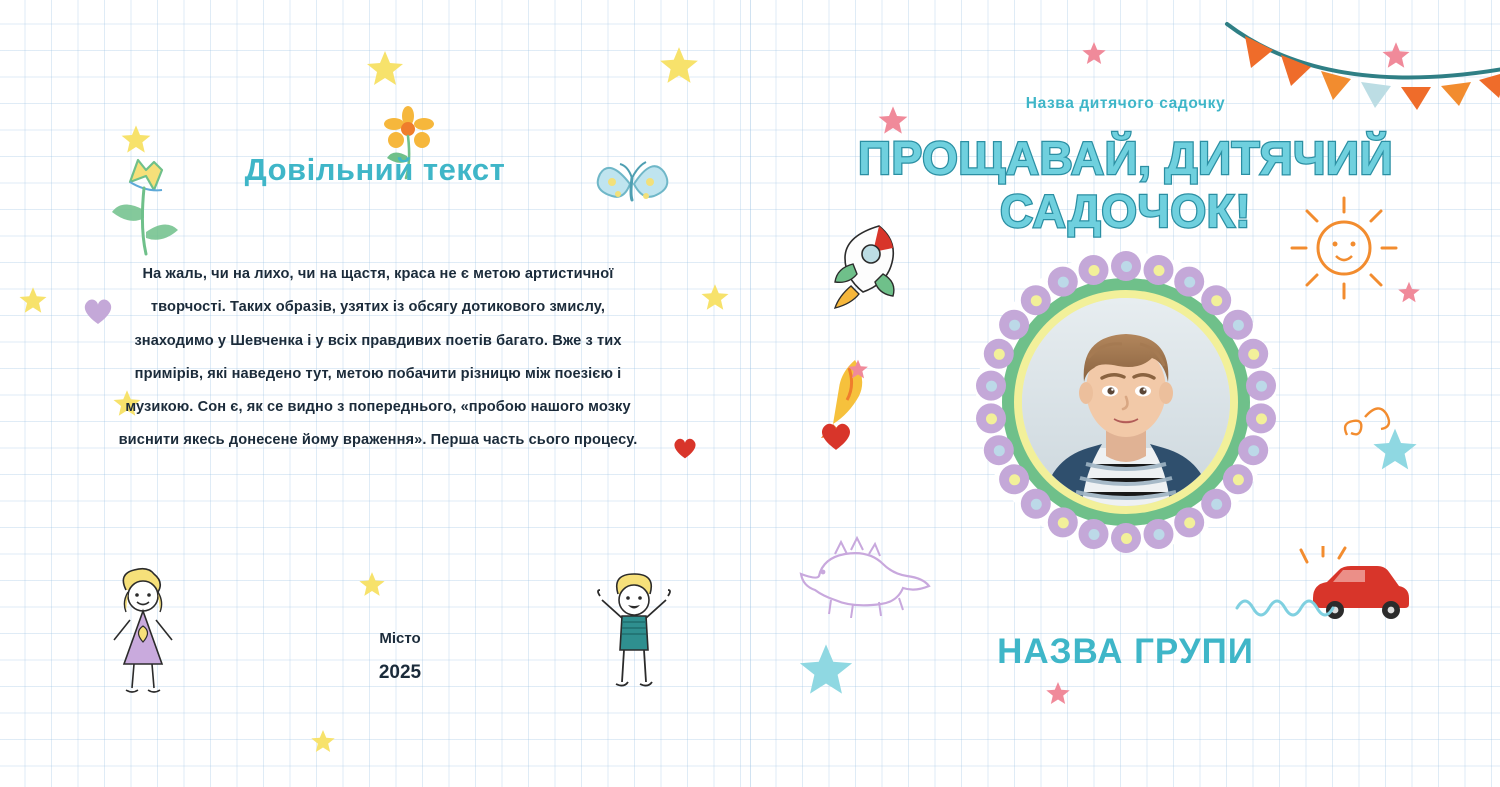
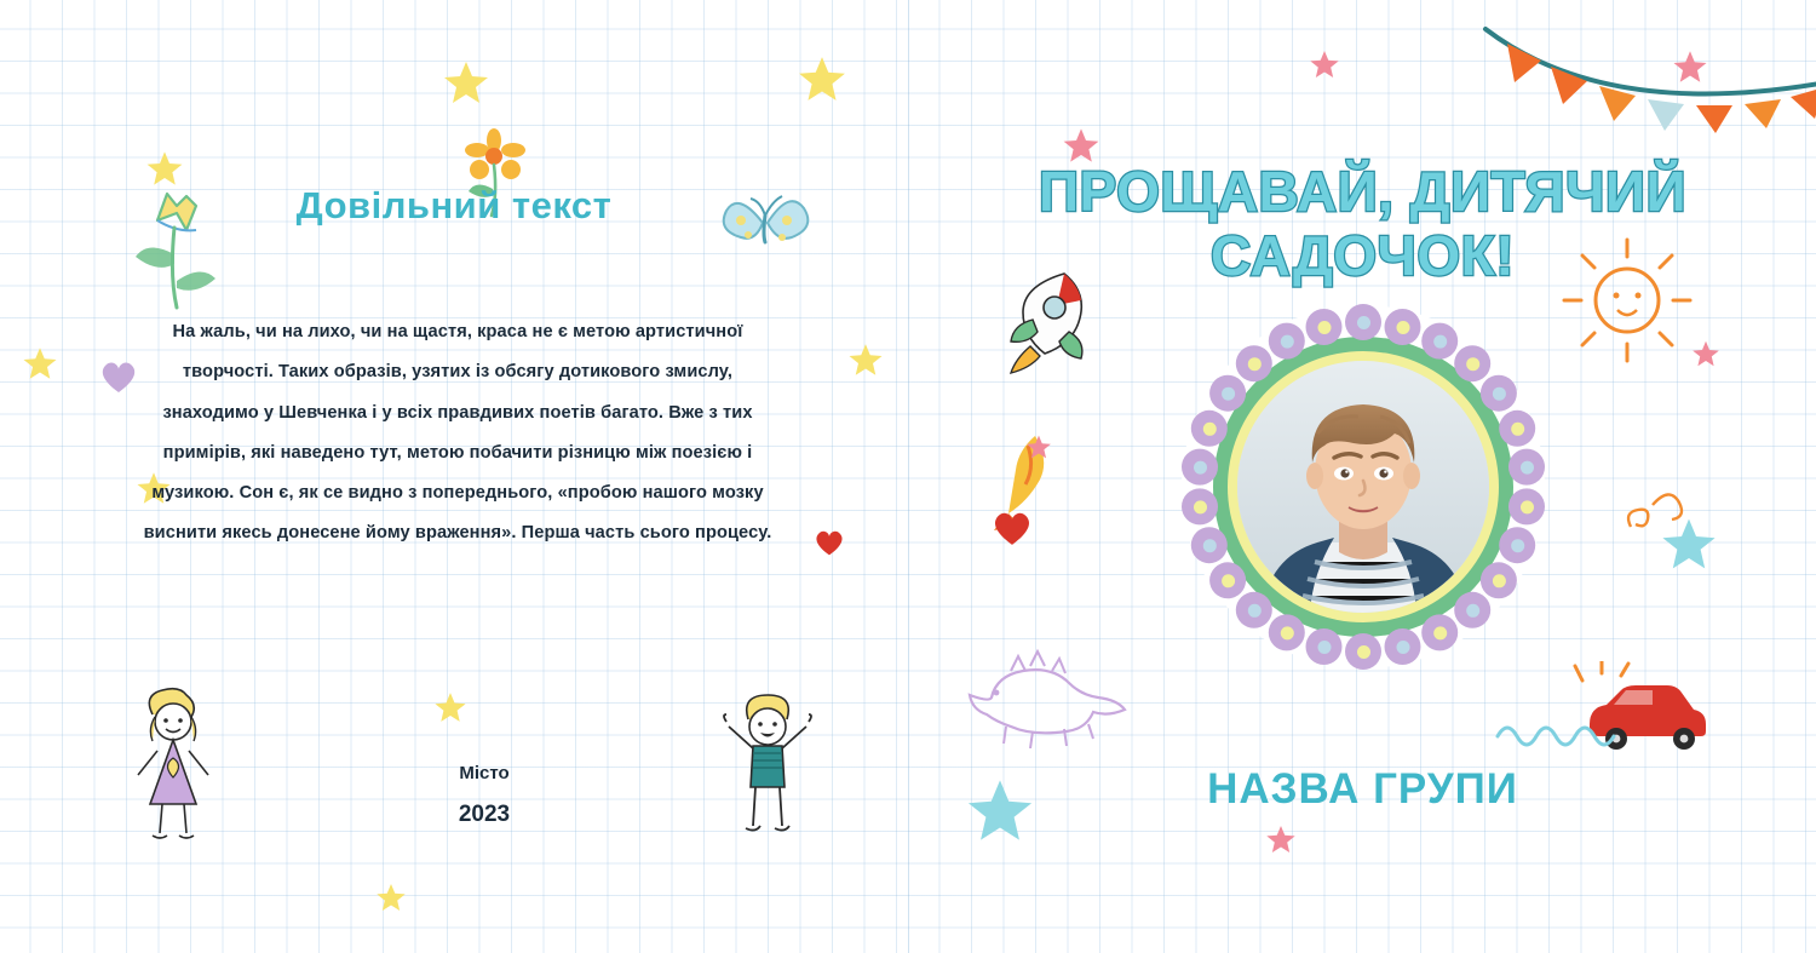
  Довільний текст
  На жаль, чи на лихо, чи на щастя, краса не є метою артистичної творчості. Таких образів, узятих із обсягу дотикового змислу, знаходимо у Шевченка і у всіх правдивих поетів багато. Вже з тих примірів, які наведено тут, метою побачити різницю між поезією і музикою. Сон є, як се видно з попереднього, «пробою нашого мозку виснити якесь донесене йому враження». Перша часть сього процесу.
  Місто
- 2025
+ 2023
- Назва дитячого садочку
  ПРОЩАВАЙ, ДИТЯЧИЙ САДОЧОК!
  НАЗВА ГРУПИ
